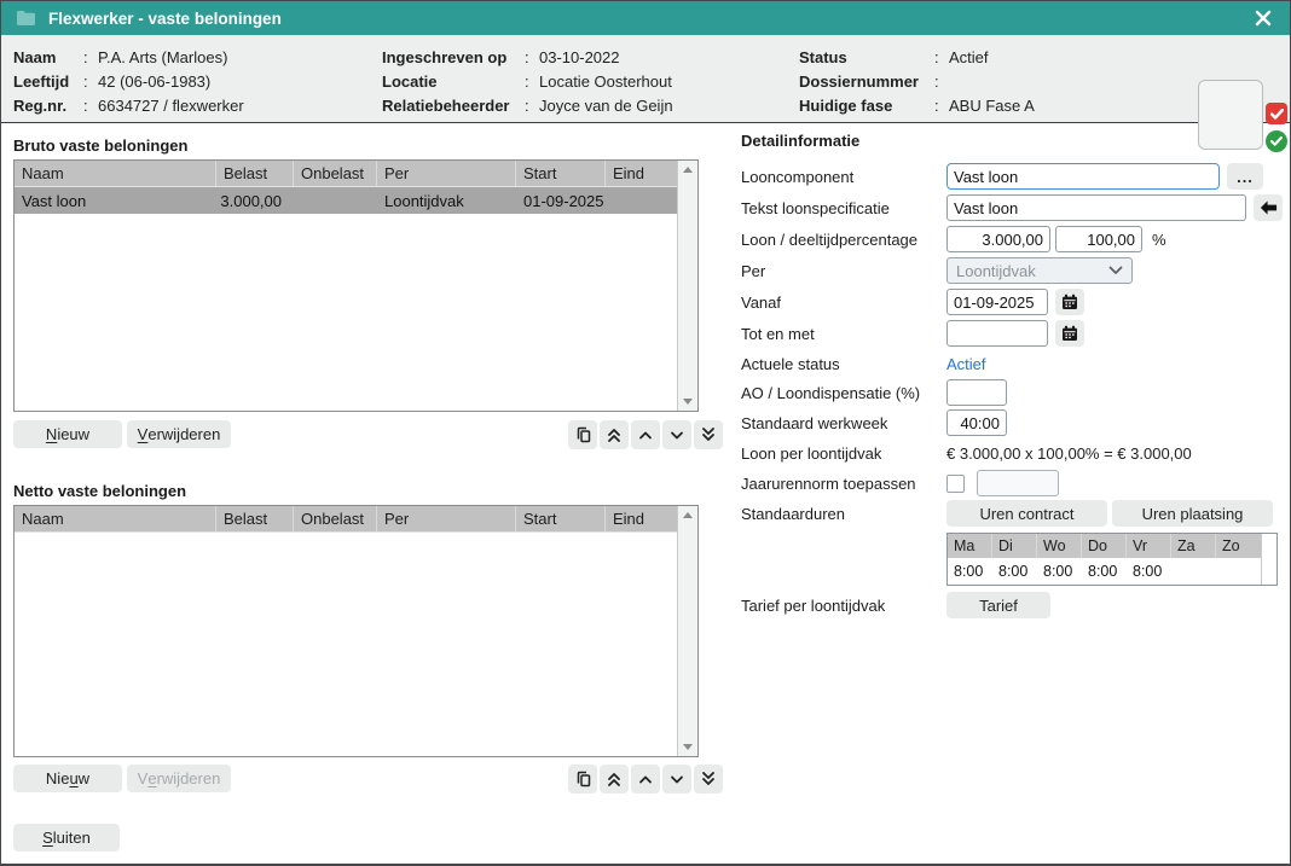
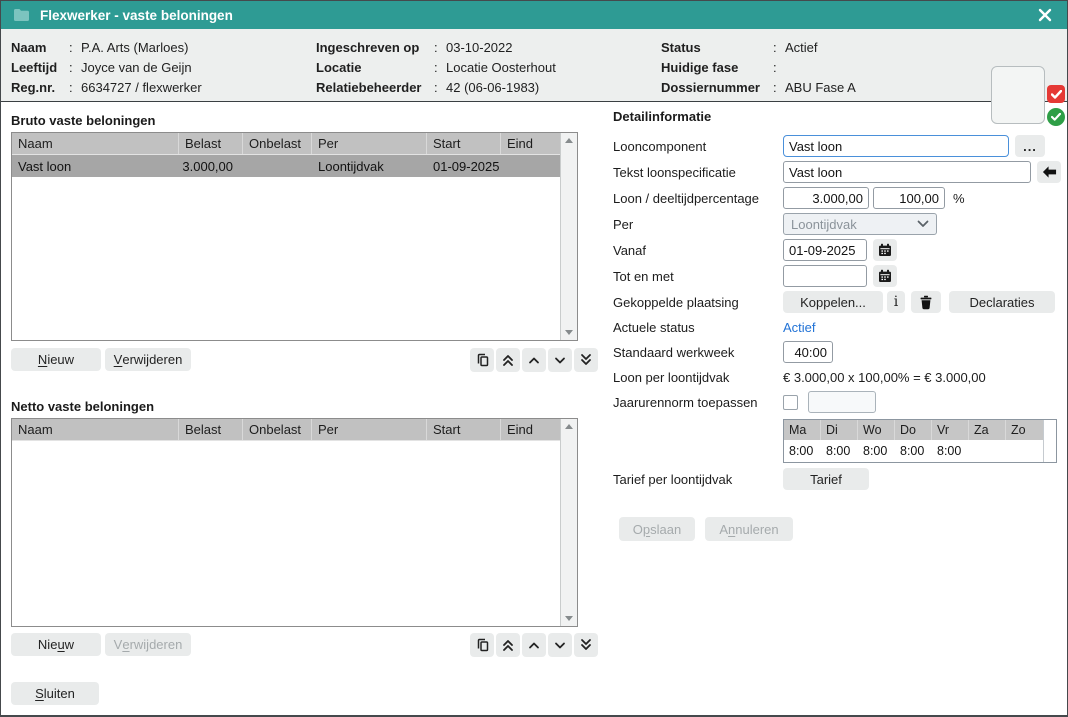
  Flexwerker - vaste beloningen
  Naam
  :
  P.A. Arts (Marloes)
  Leeftijd
  :
- 42 (06-06-1983)
+ Joyce van de Geijn
  Reg.nr.
  :
  6634727 / flexwerker
  Ingeschreven op
  :
  03-10-2022
  Locatie
  :
  Locatie Oosterhout
  Relatiebeheerder
  :
- Joyce van de Geijn
+ 42 (06-06-1983)
  Status
  :
  Actief
- Dossiernummer
+ Huidige fase
  :
- Huidige fase
+ Dossiernummer
  :
  ABU Fase A
  Bruto vaste beloningen
  Naam
  Belast
  Onbelast
  Per
  Start
  Eind
  Vast loon
  3.000,00
  Loontijdvak
  01-09-2025
  N
  ieuw
  V
  erwijderen
  Netto vaste beloningen
  Naam
  Belast
  Onbelast
  Per
  Start
  Eind
  Nie
  u
  w
  V
  e
  rwijderen
  S
  luiten
  Detailinformatie
  Looncomponent
  Vast loon
  ...
  Tekst loonspecificatie
  Vast loon
  Loon / deeltijdpercentage
  3.000,00
  100,00
  %
  Per
  Loontijdvak
  Vanaf
  01-09-2025
  Tot en met
+ Gekoppelde plaatsing
+ Koppelen...
+ i
+ Declaraties
  Actuele status
  Actief
- AO / Loondispensatie (%)
  Standaard werkweek
  40:00
  Loon per loontijdvak
  € 3.000,00 x 100,00% = € 3.000,00
  Jaarurennorm toepassen
- Standaarduren
- Uren contract
- Uren plaatsing
  Ma
  Di
  Wo
  Do
  Vr
  Za
  Zo
  8:00
  8:00
  8:00
  8:00
  8:00
  Tarief per loontijdvak
  Tarief
+ O
+ p
+ slaan
+ A
+ n
+ nuleren
